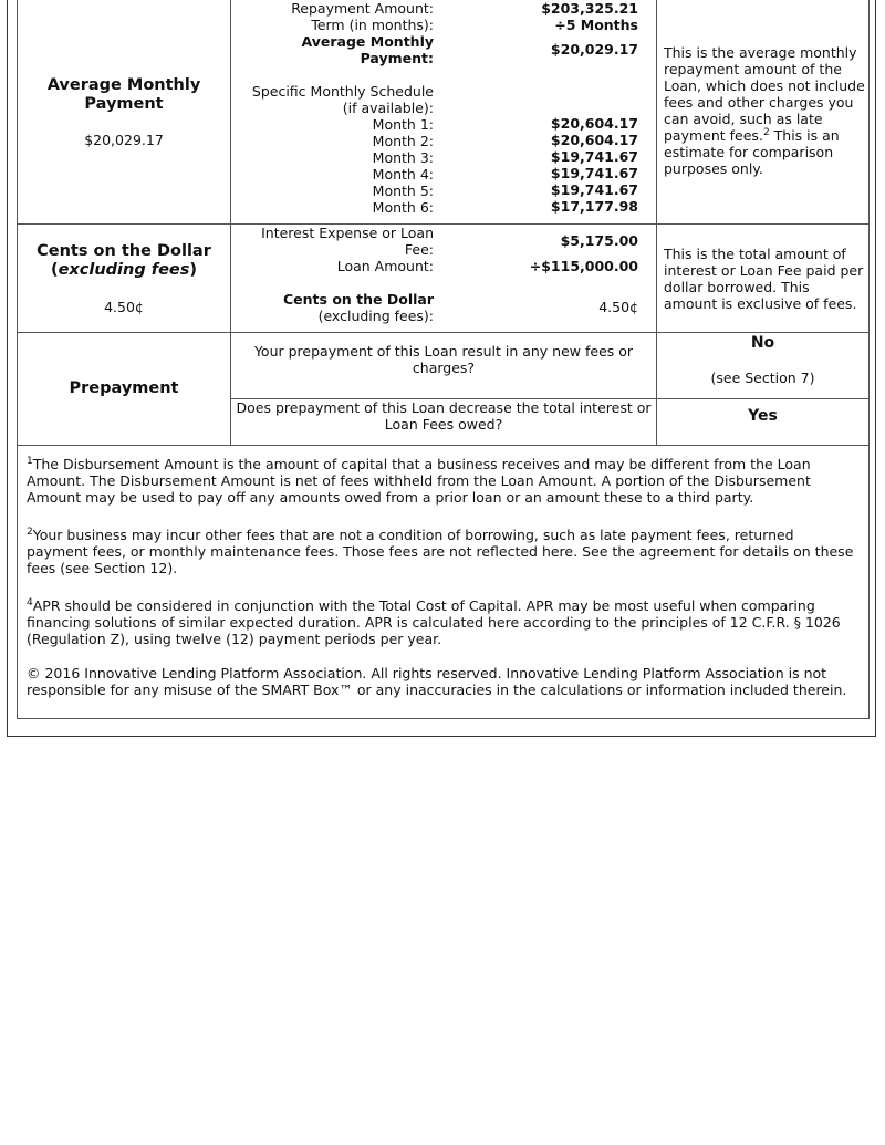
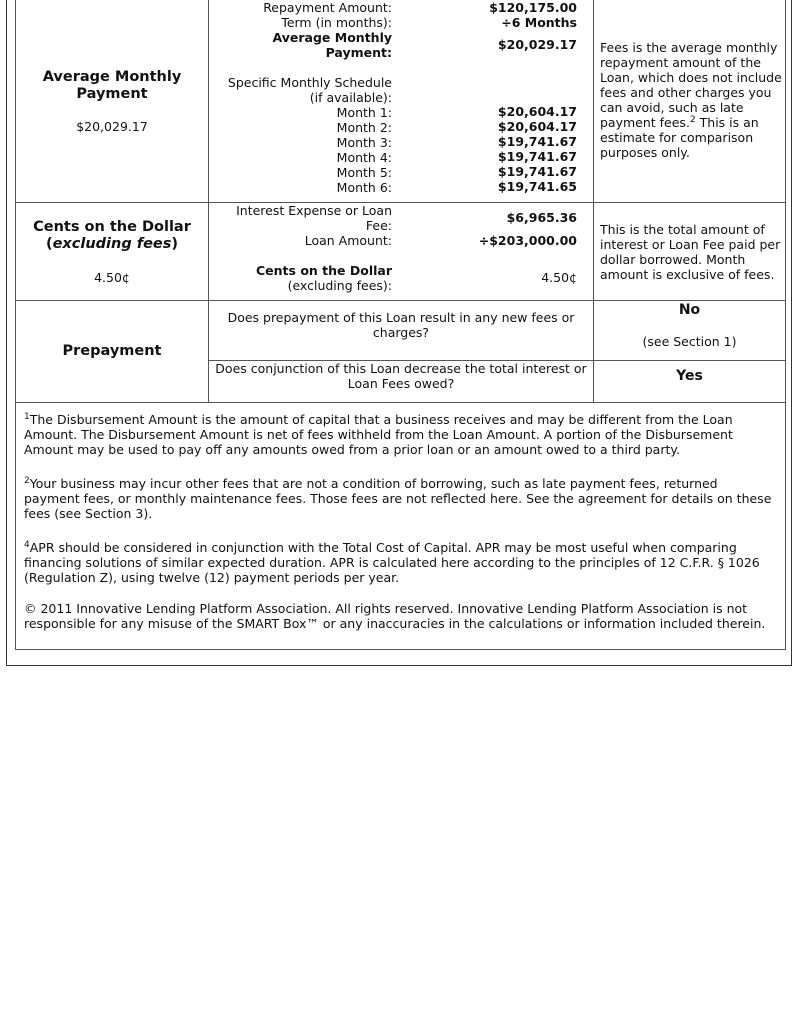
  Average Monthly Payment
  $20,029.17
  Repayment Amount:
  Term (in months):
  Average Monthly
  Payment:
  Specific Monthly Schedule
  (if available):
  Month 1:
  Month 2:
  Month 3:
  Month 4:
  Month 5:
  Month 6:
- $203,325.21
+ $120,175.00
- ÷5 Months
+ ÷6 Months
  $20,029.17
  $20,604.17
  $20,604.17
  $19,741.67
  $19,741.67
  $19,741.67
- $17,177.98
+ $19,741.65
- This is the average monthly repayment amount of the Loan, which does not include fees and other charges you can avoid, such as late payment fees.2 This is an estimate for comparison purposes only.
+ Fees is the average monthly repayment amount of the Loan, which does not include fees and other charges you can avoid, such as late payment fees.2 This is an estimate for comparison purposes only.
  Cents on the Dollar
  (excluding fees)
  4.50¢
  Interest Expense or Loan
  Fee:
  Loan Amount:
  Cents on the Dollar
  (excluding fees):
- $5,175.00
+ $6,965.36
- ÷$115,000.00
+ ÷$203,000.00
  4.50¢
- This is the total amount of interest or Loan Fee paid per dollar borrowed. This amount is exclusive of fees.
+ This is the total amount of interest or Loan Fee paid per dollar borrowed. Month amount is exclusive of fees.
  Prepayment
- Your prepayment of this Loan result in any new fees or charges?
+ Does prepayment of this Loan result in any new fees or charges?
  No
- (see Section 7)
+ (see Section 1)
- Does prepayment of this Loan decrease the total interest or Loan Fees owed?
+ Does conjunction of this Loan decrease the total interest or Loan Fees owed?
  Yes
- 1The Disbursement Amount is the amount of capital that a business receives and may be different from the Loan Amount. The Disbursement Amount is net of fees withheld from the Loan Amount. A portion of the Disbursement Amount may be used to pay off any amounts owed from a prior loan or an amount these to a third party.
+ 1The Disbursement Amount is the amount of capital that a business receives and may be different from the Loan Amount. The Disbursement Amount is net of fees withheld from the Loan Amount. A portion of the Disbursement Amount may be used to pay off any amounts owed from a prior loan or an amount owed to a third party.
- 2Your business may incur other fees that are not a condition of borrowing, such as late payment fees, returned payment fees, or monthly maintenance fees. Those fees are not reflected here. See the agreement for details on these fees (see Section 12).
+ 2Your business may incur other fees that are not a condition of borrowing, such as late payment fees, returned payment fees, or monthly maintenance fees. Those fees are not reflected here. See the agreement for details on these fees (see Section 3).
  4APR should be considered in conjunction with the Total Cost of Capital. APR may be most useful when comparing financing solutions of similar expected duration. APR is calculated here according to the principles of 12 C.F.R. § 1026 (Regulation Z), using twelve (12) payment periods per year.
- © 2016 Innovative Lending Platform Association. All rights reserved. Innovative Lending Platform Association is not responsible for any misuse of the SMART Box™ or any inaccuracies in the calculations or information included therein.
+ © 2011 Innovative Lending Platform Association. All rights reserved. Innovative Lending Platform Association is not responsible for any misuse of the SMART Box™ or any inaccuracies in the calculations or information included therein.
